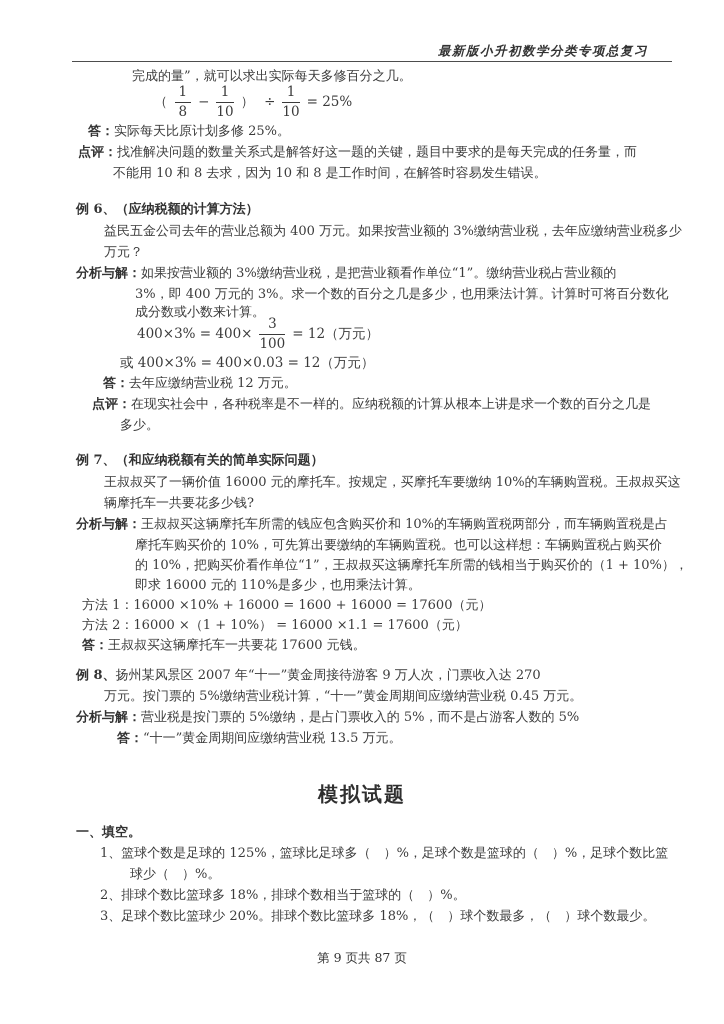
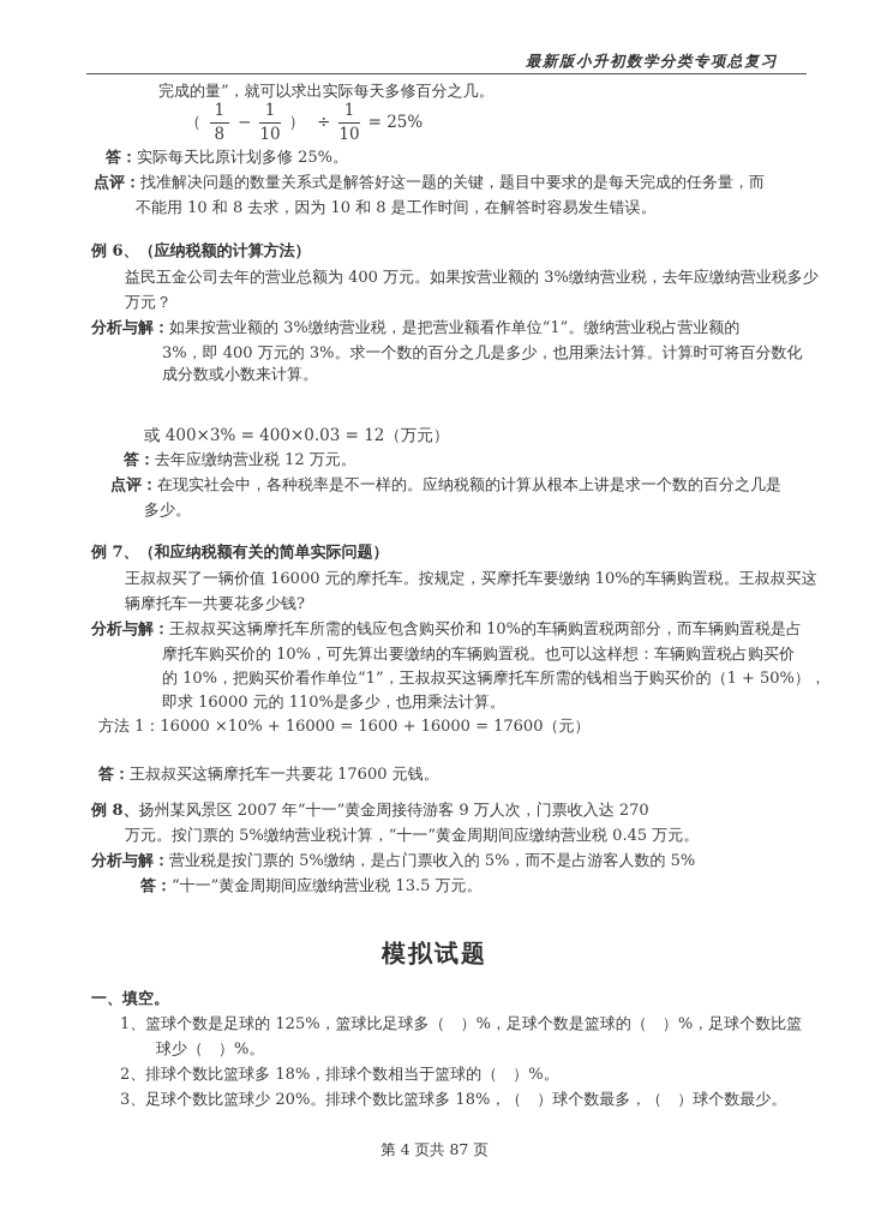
  最新版小升初数学分类专项总复习
  完成的量”，就可以求出实际每天多修百分之几。
  （
  1
  8
  −
  1
  10
  ） ÷
  1
  10
  = 25%
  答：实际每天比原计划多修 25%。
  点评：找准解决问题的数量关系式是解答好这一题的关键，题目中要求的是每天完成的任务量，而
  不能用 10 和 8 去求，因为 10 和 8 是工作时间，在解答时容易发生错误。
  例 6、（应纳税额的计算方法）
  益民五金公司去年的营业总额为 400 万元。如果按营业额的 3%缴纳营业税，去年应缴纳营业税多少
  万元？
  分析与解：如果按营业额的 3%缴纳营业税，是把营业额看作单位“1”。缴纳营业税占营业额的
  3%，即 400 万元的 3%。求一个数的百分之几是多少，也用乘法计算。计算时可将百分数化
  成分数或小数来计算。
- 400×3% = 400×
- 3
- 100
- = 12（万元）
  或 400×3% = 400×0.03 = 12（万元）
  答：去年应缴纳营业税 12 万元。
  点评：在现实社会中，各种税率是不一样的。应纳税额的计算从根本上讲是求一个数的百分之几是
  多少。
  例 7、（和应纳税额有关的简单实际问题）
  王叔叔买了一辆价值 16000 元的摩托车。按规定，买摩托车要缴纳 10%的车辆购置税。王叔叔买这
  辆摩托车一共要花多少钱?
  分析与解：王叔叔买这辆摩托车所需的钱应包含购买价和 10%的车辆购置税两部分，而车辆购置税是占
  摩托车购买价的 10%，可先算出要缴纳的车辆购置税。也可以这样想：车辆购置税占购买价
- 的 10%，把购买价看作单位“1”，王叔叔买这辆摩托车所需的钱相当于购买价的（1 + 10%），
+ 的 10%，把购买价看作单位“1”，王叔叔买这辆摩托车所需的钱相当于购买价的（1 + 50%），
  即求 16000 元的 110%是多少，也用乘法计算。
  方法 1：16000 ×10% + 16000 = 1600 + 16000 = 17600（元）
- 方法 2：16000 ×（1 + 10%） = 16000 ×1.1 = 17600（元）
  答：王叔叔买这辆摩托车一共要花 17600 元钱。
  例 8、扬州某风景区 2007 年“十一”黄金周接待游客 9 万人次，门票收入达 270
  万元。按门票的 5%缴纳营业税计算，“十一”黄金周期间应缴纳营业税 0.45 万元。
  分析与解：营业税是按门票的 5%缴纳，是占门票收入的 5%，而不是占游客人数的 5%
  答：“十一”黄金周期间应缴纳营业税 13.5 万元。
  模拟试题
  一、填空。
  1、篮球个数是足球的 125%，篮球比足球多（ ）%，足球个数是篮球的（ ）%，足球个数比篮
  球少（ ）%。
  2、排球个数比篮球多 18%，排球个数相当于篮球的（ ）%。
  3、足球个数比篮球少 20%。排球个数比篮球多 18%，（ ）球个数最多，（ ）球个数最少。
- 第 9 页共 87 页
+ 第 4 页共 87 页
